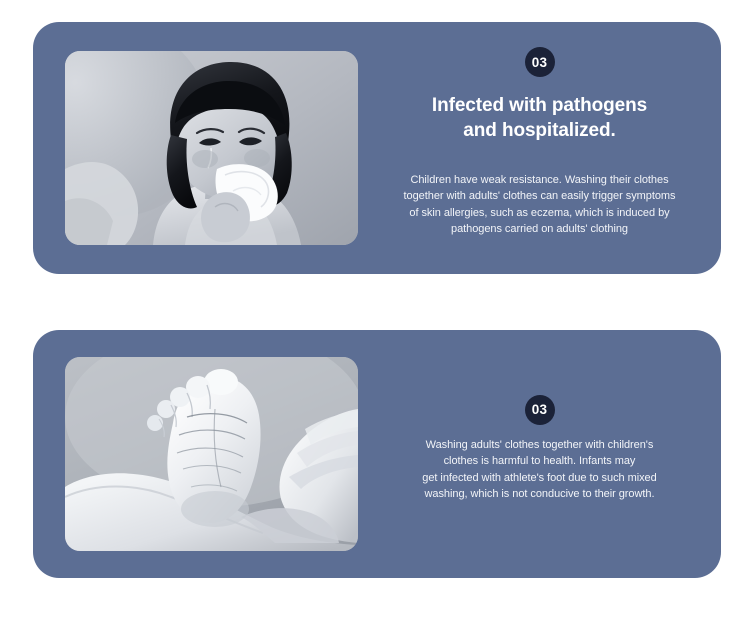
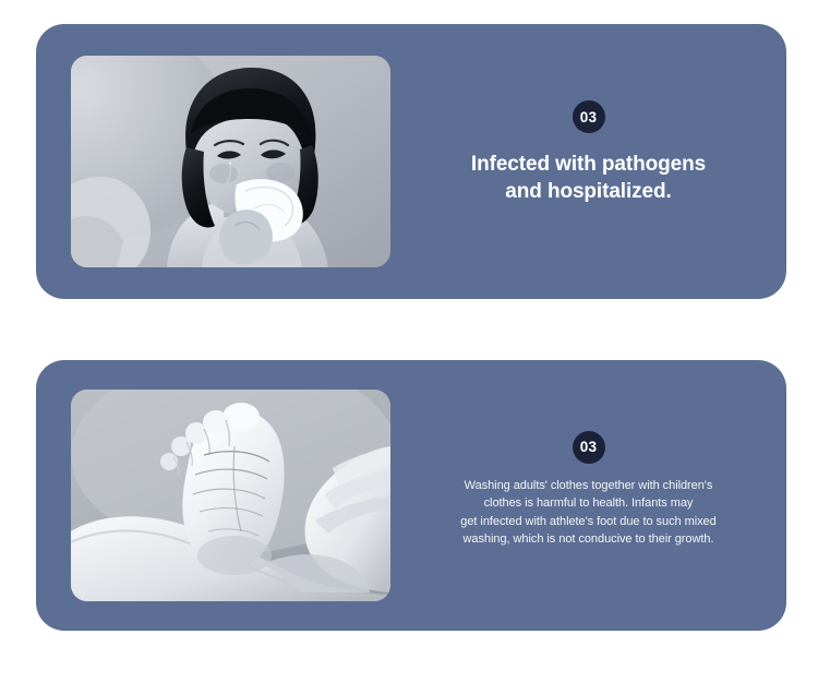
  03
  Infected with pathogens
  and hospitalized.
- Children have weak resistance. Washing their clothes
- together with adults' clothes can easily trigger symptoms
- of skin allergies, such as eczema, which is induced by
- pathogens carried on adults' clothing
  03
  Washing adults' clothes together with children's
  clothes is harmful to health. Infants may
  get infected with athlete's foot due to such mixed
  washing, which is not conducive to their growth.
